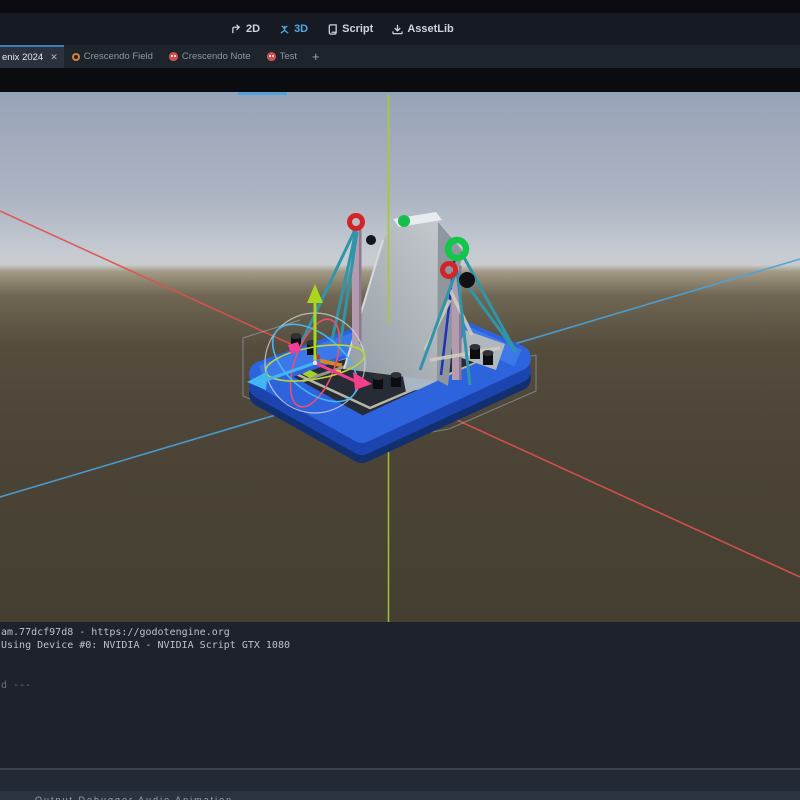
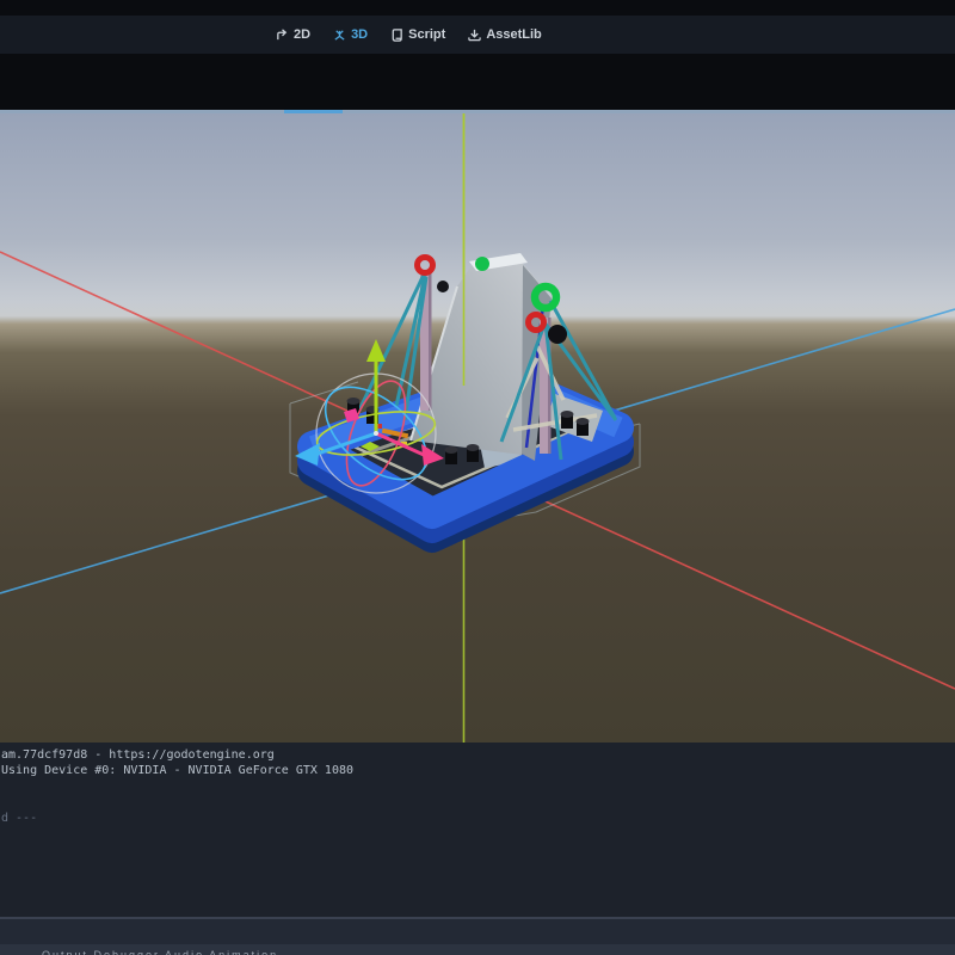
  2D
  3D
  Script
  AssetLib
- enix 2024
- ✕
- Crescendo Field
- Crescendo Note
- Test
- +
  am.77dcf97d8 - https://godotengine.org
- Using Device #0: NVIDIA - NVIDIA Script GTX 1080
+ Using Device #0: NVIDIA - NVIDIA GeForce GTX 1080
  d ---
